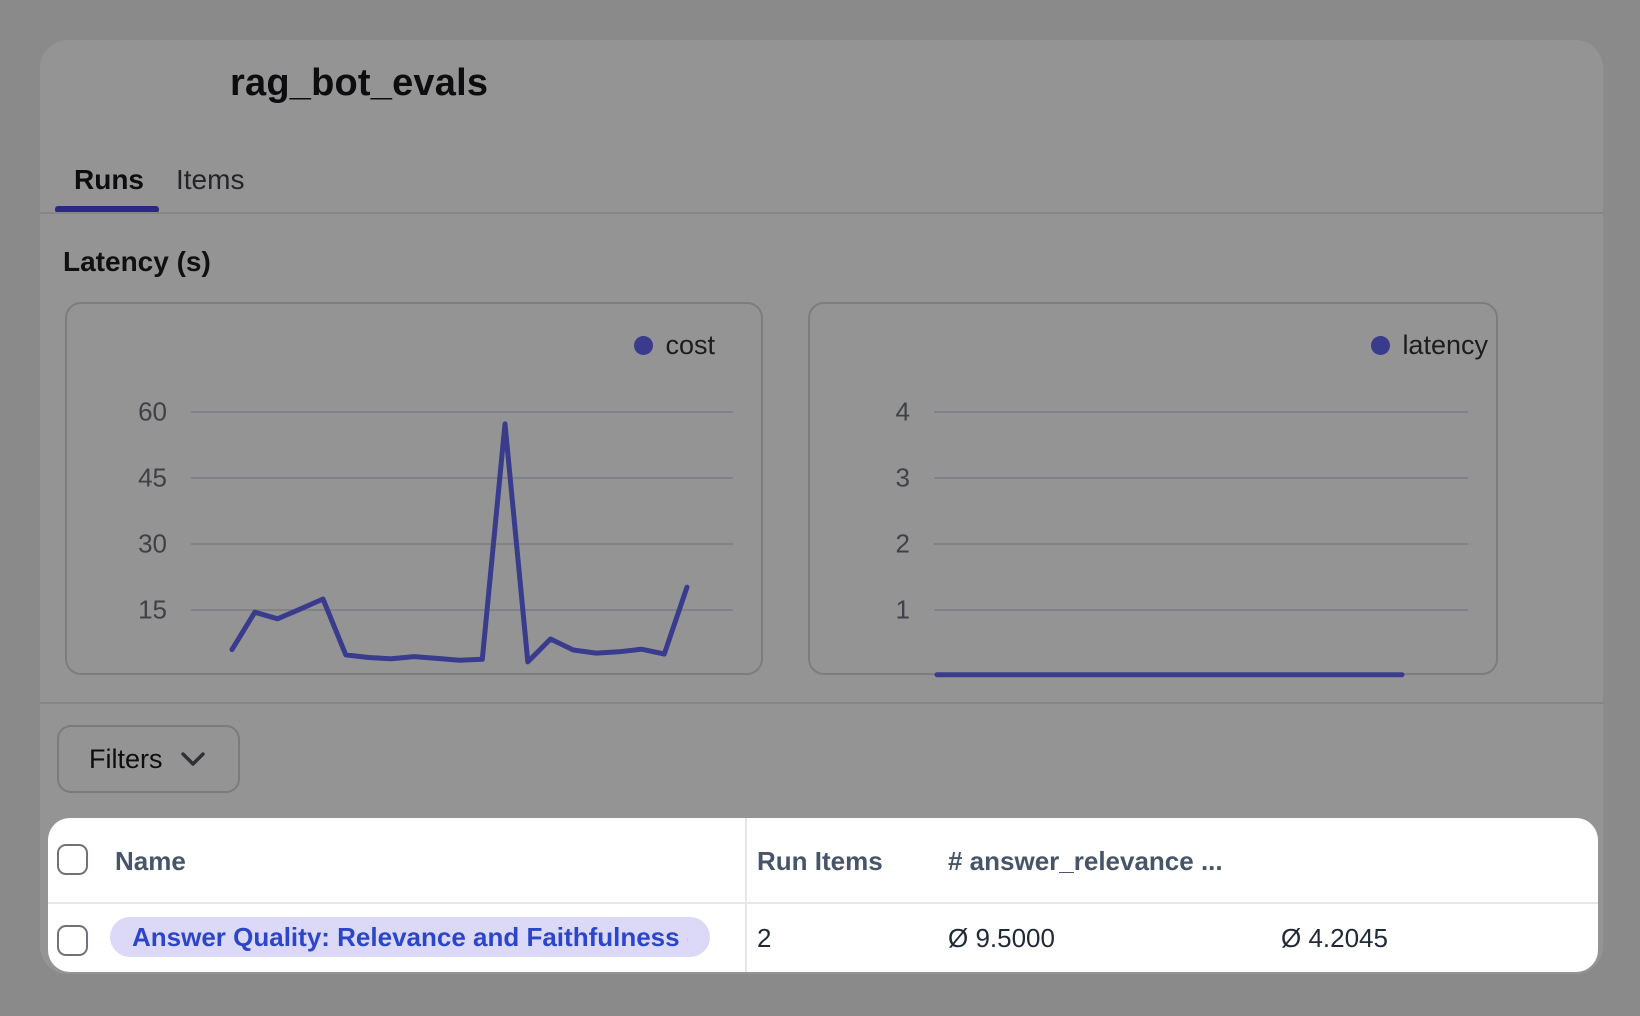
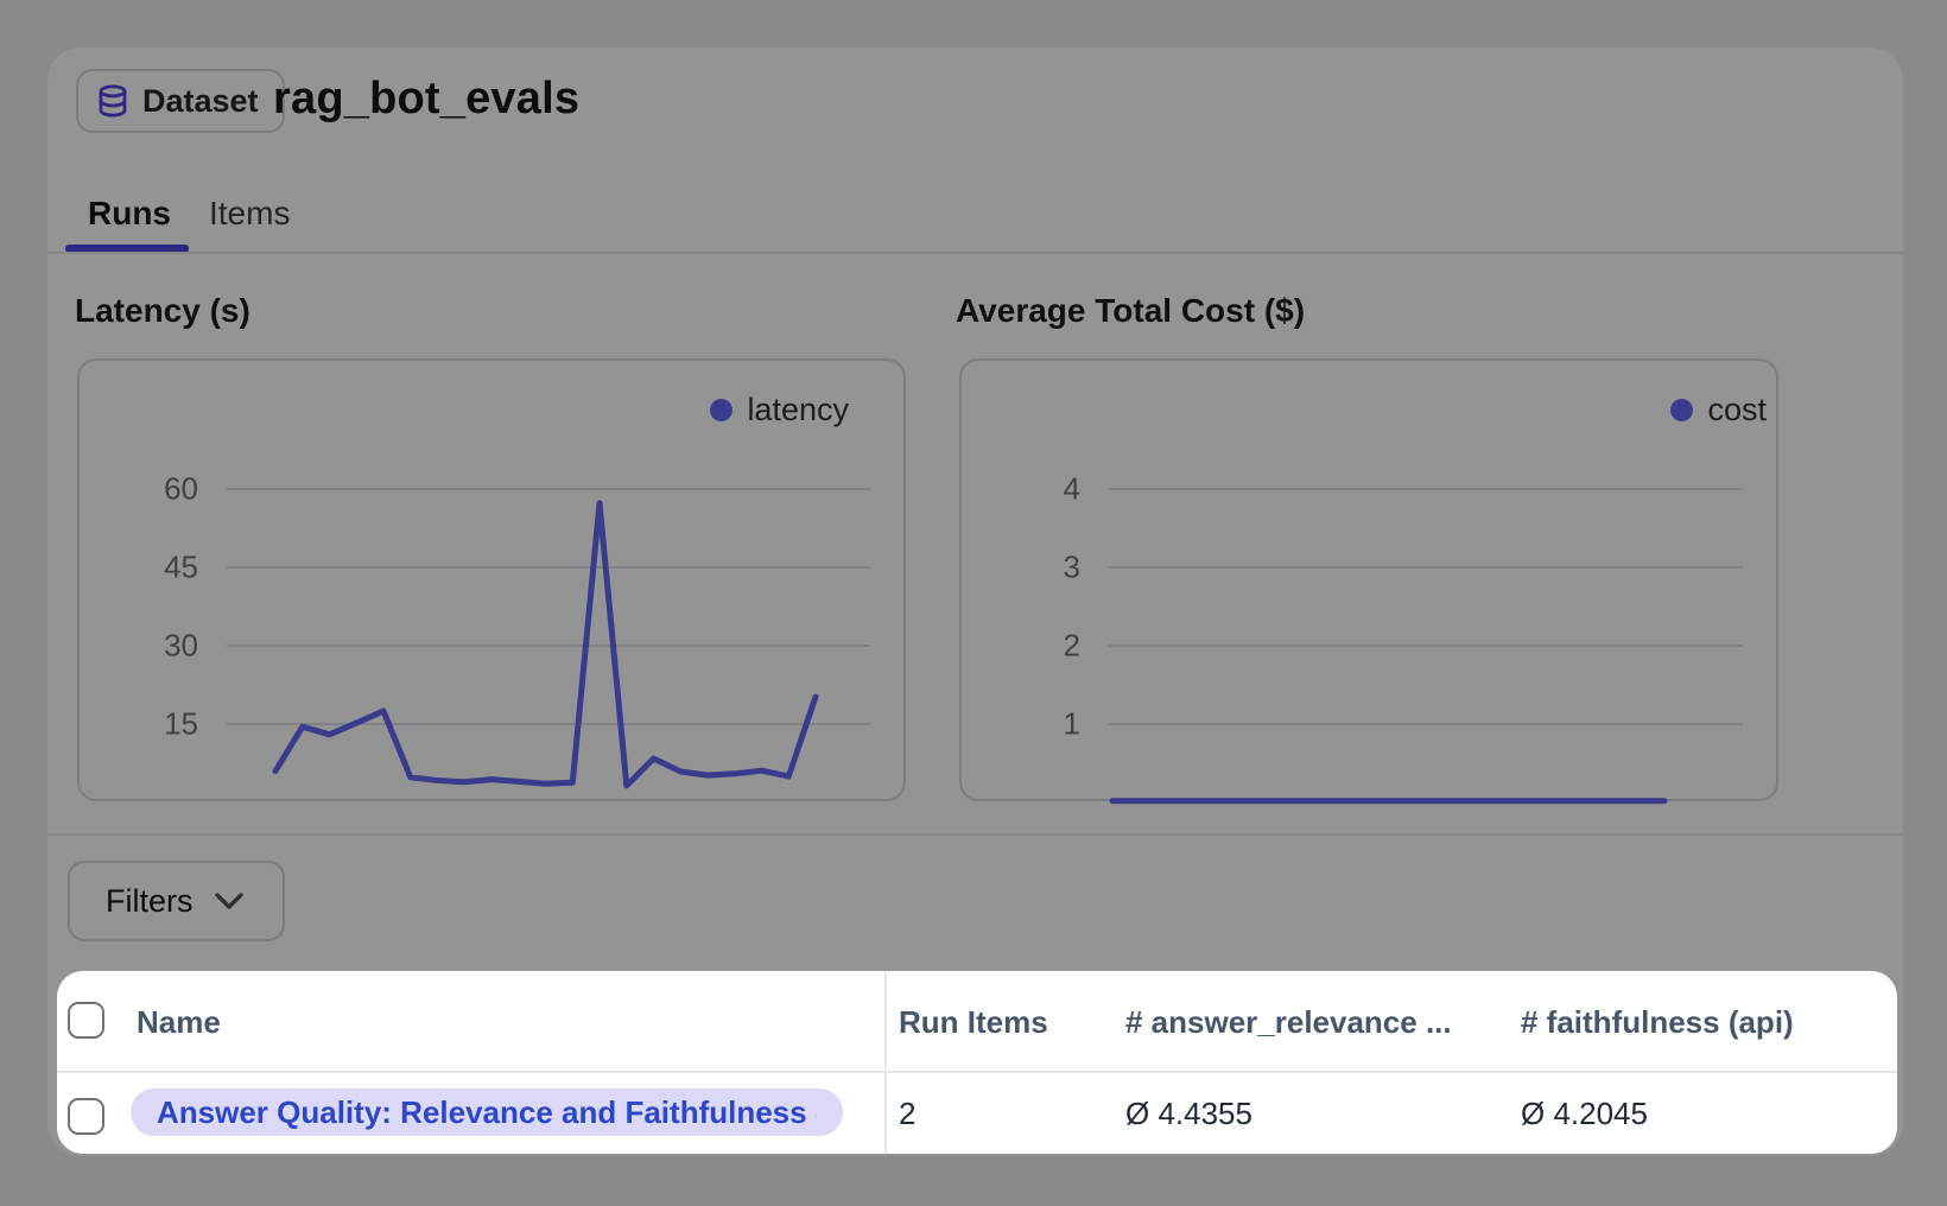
+ Dataset
  rag_bot_evals
  Runs
  Items
  Latency (s)
+ Average Total Cost ($)
- cost
+ latency
  15
  30
  45
  60
- latency
+ cost
  1
  2
  3
  4
  Filters
  Name
  Run Items
  # answer_relevance ...
+ # faithfulness (api)
  Answer Quality: Relevance and Faithfulness
  2
- Ø 9.5000
+ Ø 4.4355
  Ø 4.2045
